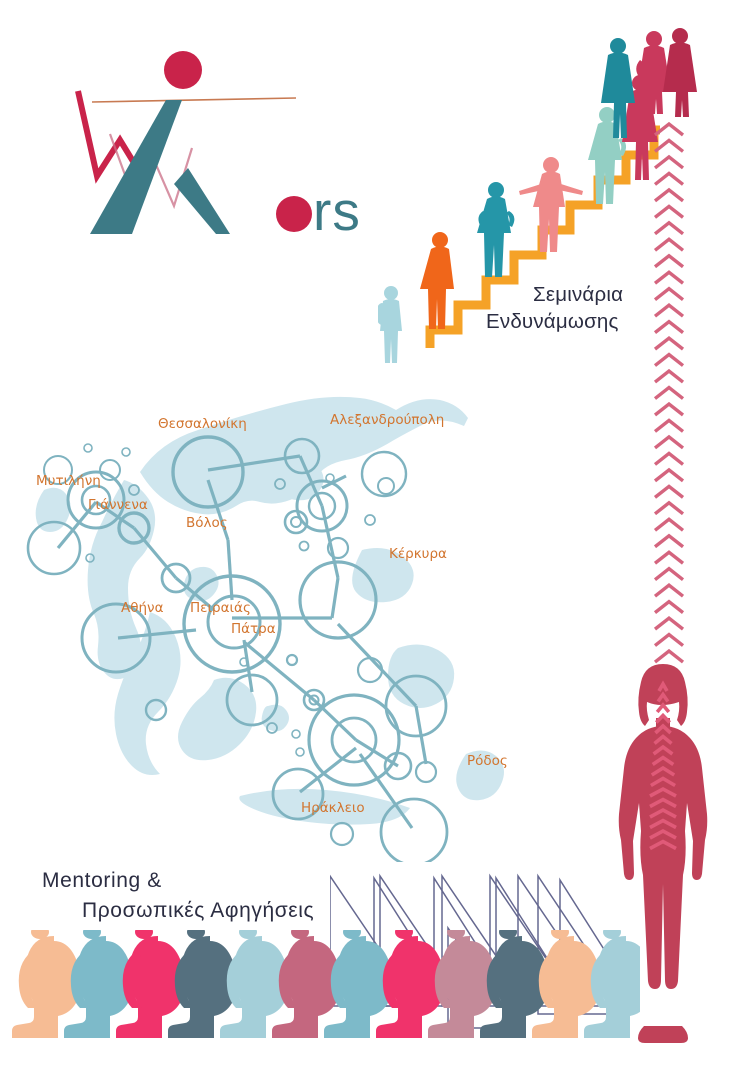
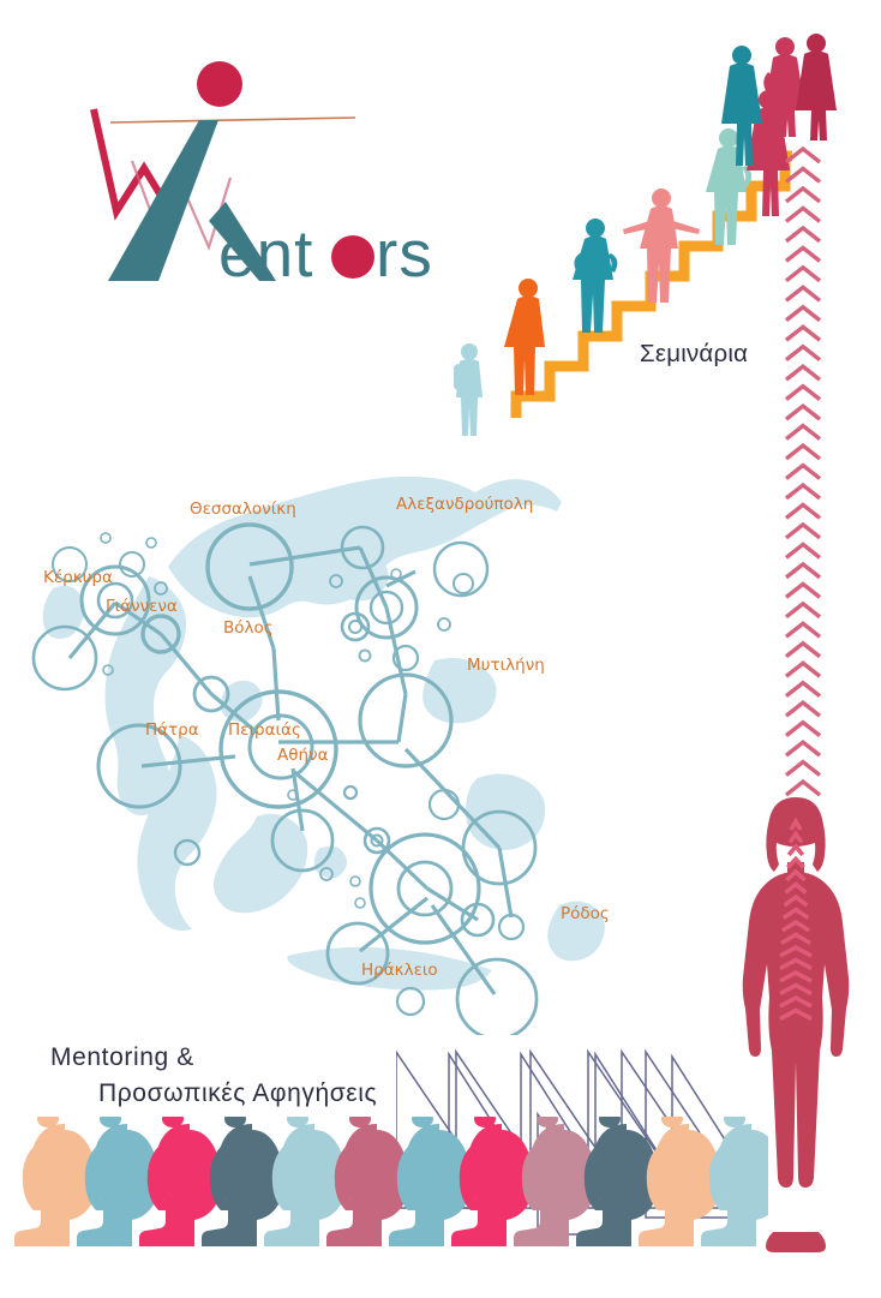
+ ent
  rs
  Σεμινάρια
- Ενδυνάμωσης
- Μυτιλήνη
+ Κέρκυρα
  Θεσσαλονίκη
  Γιάννενα
  Αλεξανδρούπολη
  Βόλος
- Κέρκυρα
+ Μυτιλήνη
- Αθήνα
+ Πάτρα
  Πειραιάς
- Πάτρα
+ Αθήνα
  Ρόδος
  Ηράκλειο
  Mentoring &
  Προσωπικές Αφηγήσεις
